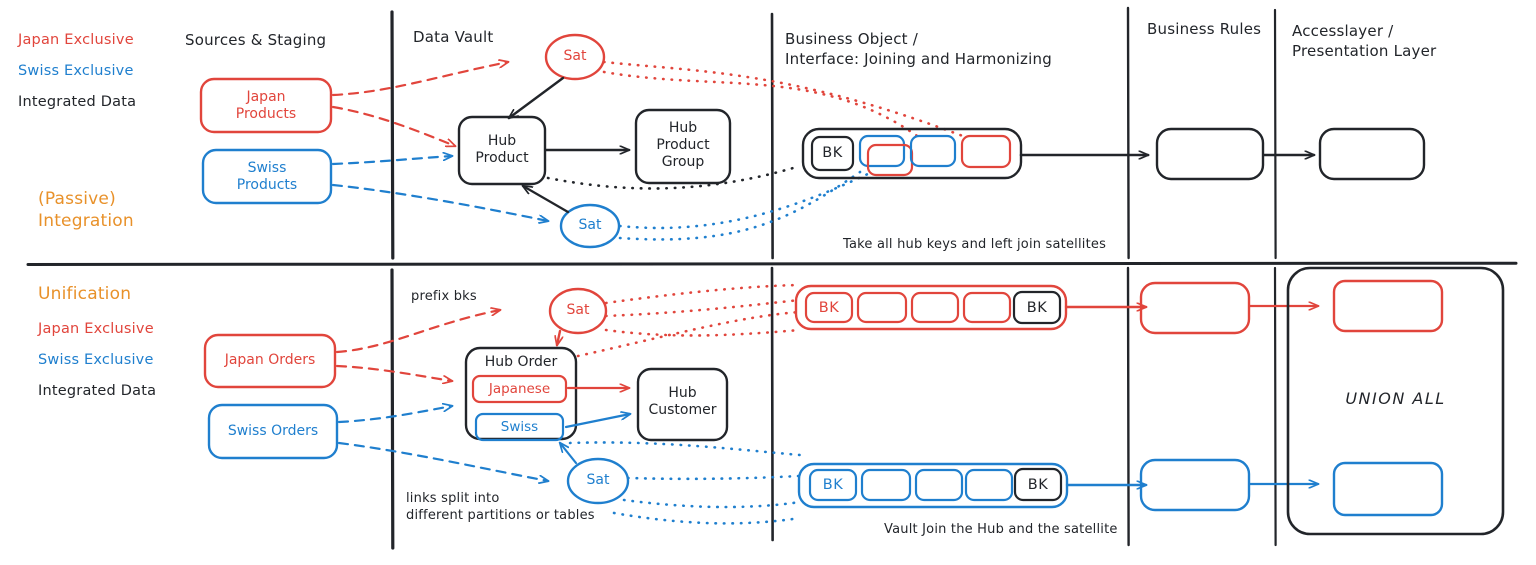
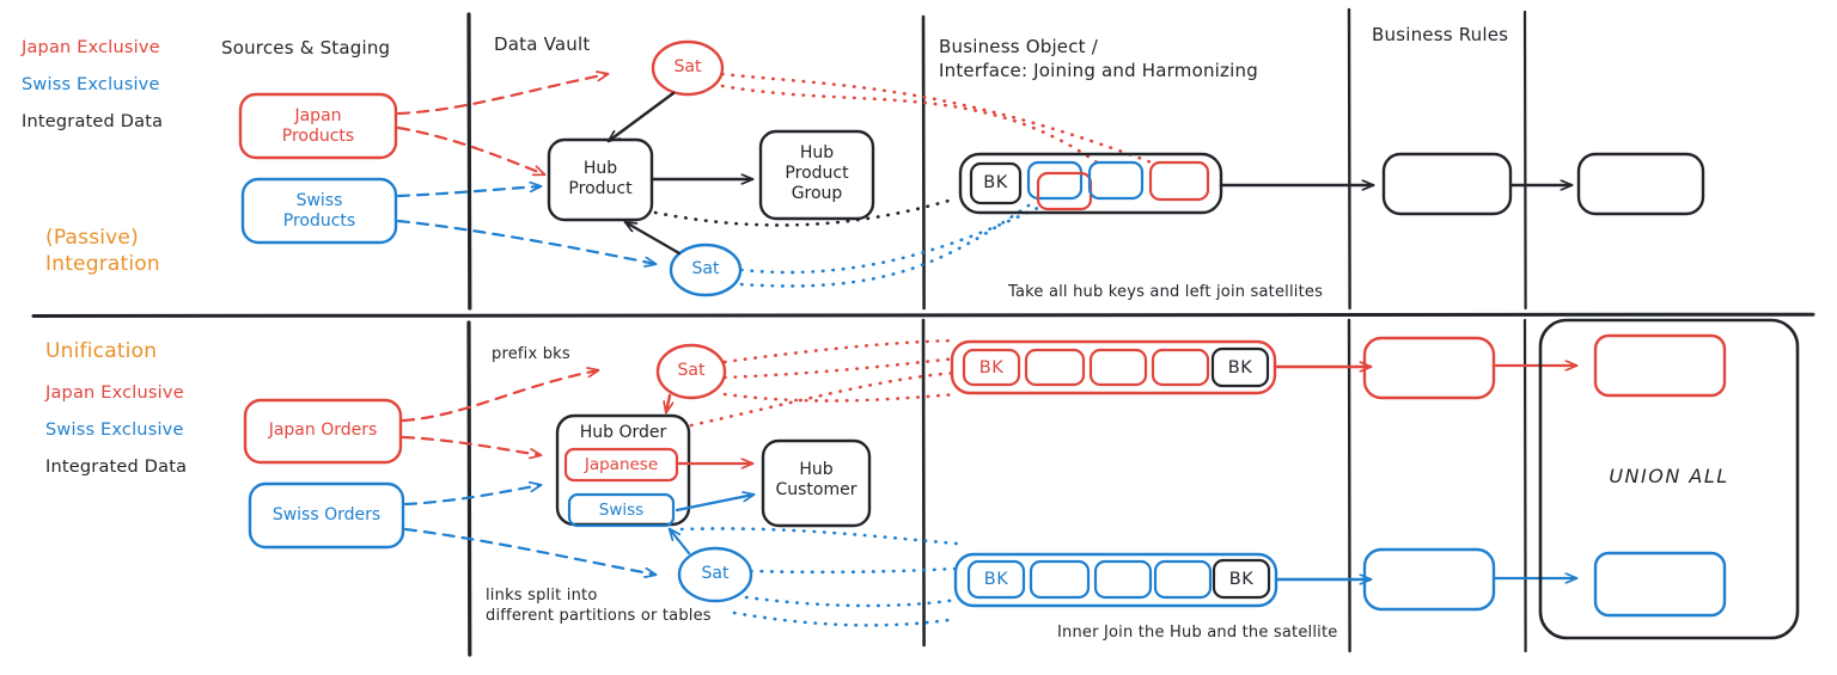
  Japan Exclusive
  Swiss Exclusive
  Integrated Data
  (Passive)
  Integration
  Sources & Staging
  Data Vault
  Business Object /
  Interface: Joining and Harmonizing
  Business Rules
- Accesslayer /
- Presentation Layer
  Japan
  Products
  Swiss
  Products
  Sat
  Sat
  Hub
  Product
  Hub
  Product
  Group
  BK
  Take all hub keys and left join satellites
  Unification
  Japan Exclusive
  Swiss Exclusive
  Integrated Data
  Japan Orders
  Swiss Orders
  prefix bks
  links split into
  different partitions or tables
  Sat
  Sat
  Hub Order
  Japanese
  Swiss
  Hub
  Customer
  BK
  BK
  BK
  BK
- Vault Join the Hub and the satellite
+ Inner Join the Hub and the satellite
  UNION ALL
